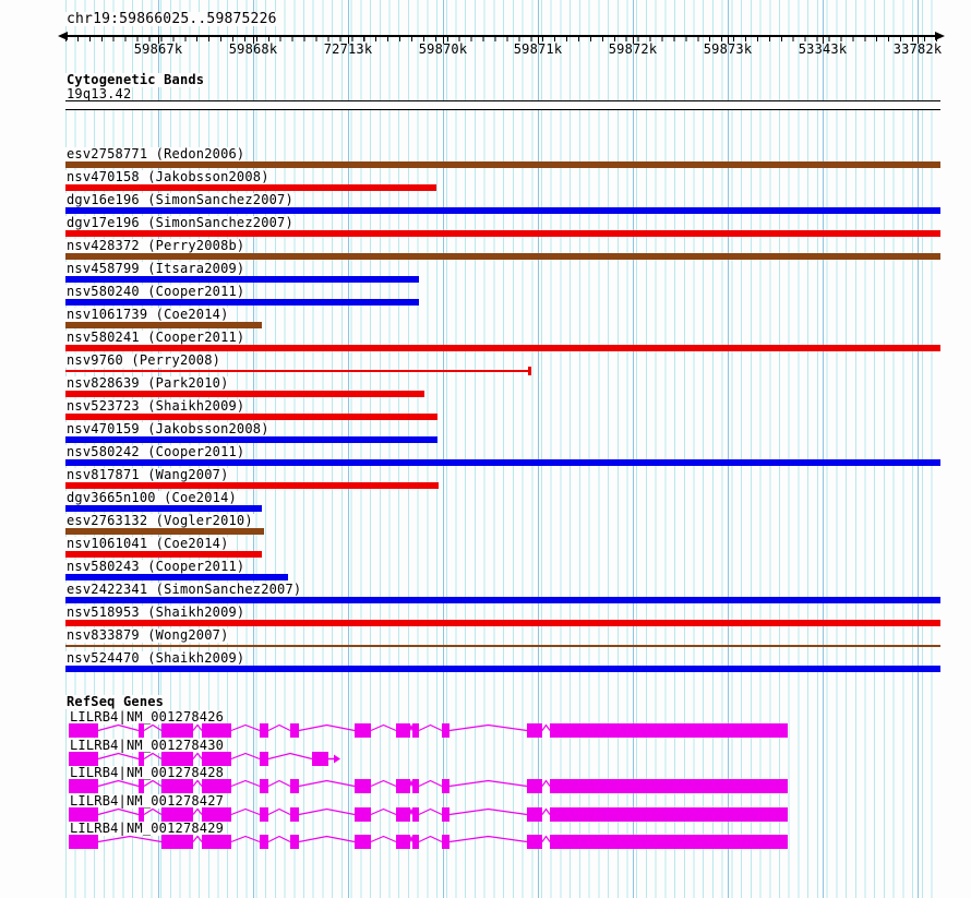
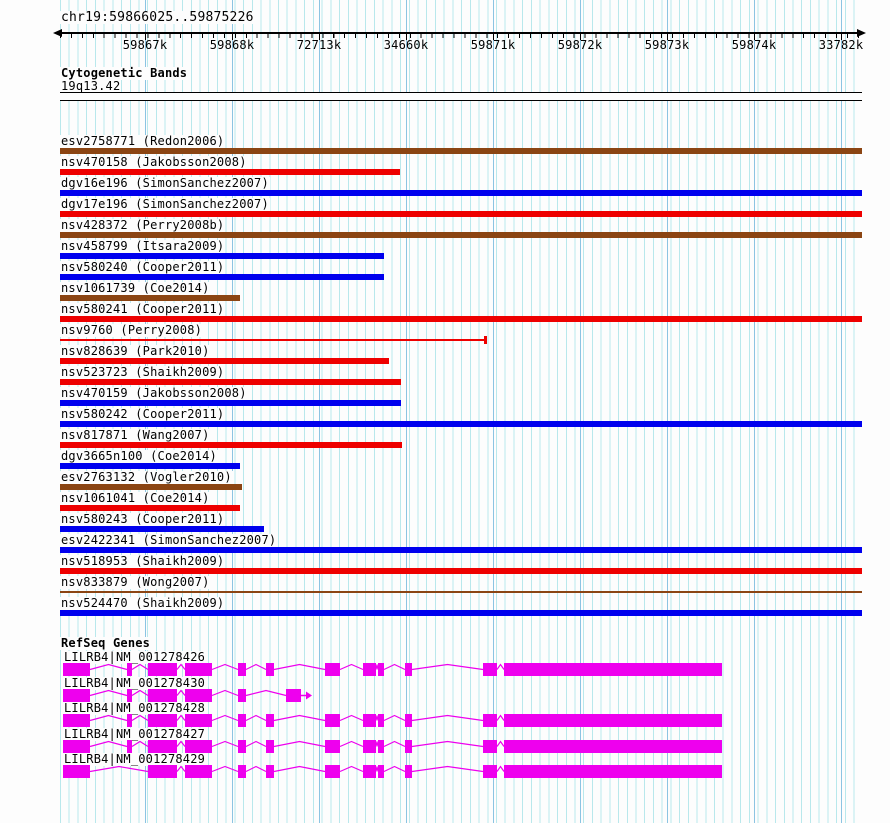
  chr19:59866025..59875226
  59867k
  59868k
  72713k
- 59870k
+ 34660k
  59871k
  59872k
  59873k
- 53343k
+ 59874k
  33782k
  Cytogenetic Bands
  19q13.42
  esv2758771 (Redon2006)
  nsv470158 (Jakobsson2008)
  dgv16e196 (SimonSanchez2007)
  dgv17e196 (SimonSanchez2007)
  nsv428372 (Perry2008b)
  nsv458799 (Itsara2009)
  nsv580240 (Cooper2011)
  nsv1061739 (Coe2014)
  nsv580241 (Cooper2011)
  nsv9760 (Perry2008)
  nsv828639 (Park2010)
  nsv523723 (Shaikh2009)
  nsv470159 (Jakobsson2008)
  nsv580242 (Cooper2011)
  nsv817871 (Wang2007)
  dgv3665n100 (Coe2014)
  esv2763132 (Vogler2010)
  nsv1061041 (Coe2014)
  nsv580243 (Cooper2011)
  esv2422341 (SimonSanchez2007)
  nsv518953 (Shaikh2009)
  nsv833879 (Wong2007)
  nsv524470 (Shaikh2009)
  RefSeq Genes
  LILRB4|NM_001278426
  LILRB4|NM_001278430
  LILRB4|NM_001278428
  LILRB4|NM_001278427
  LILRB4|NM_001278429
